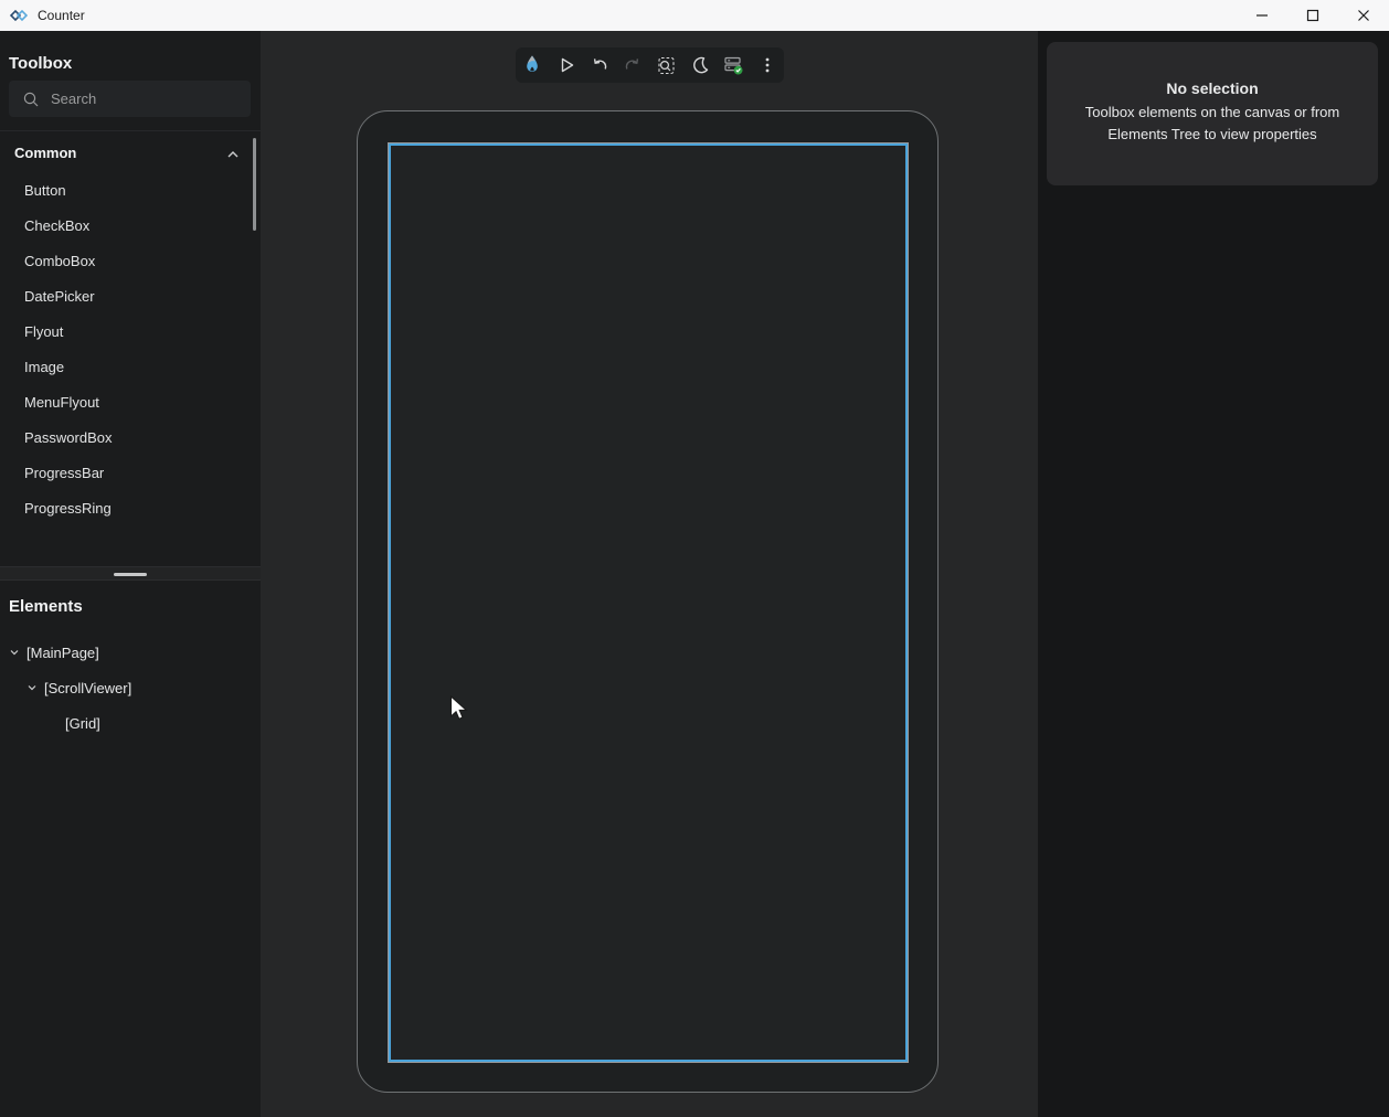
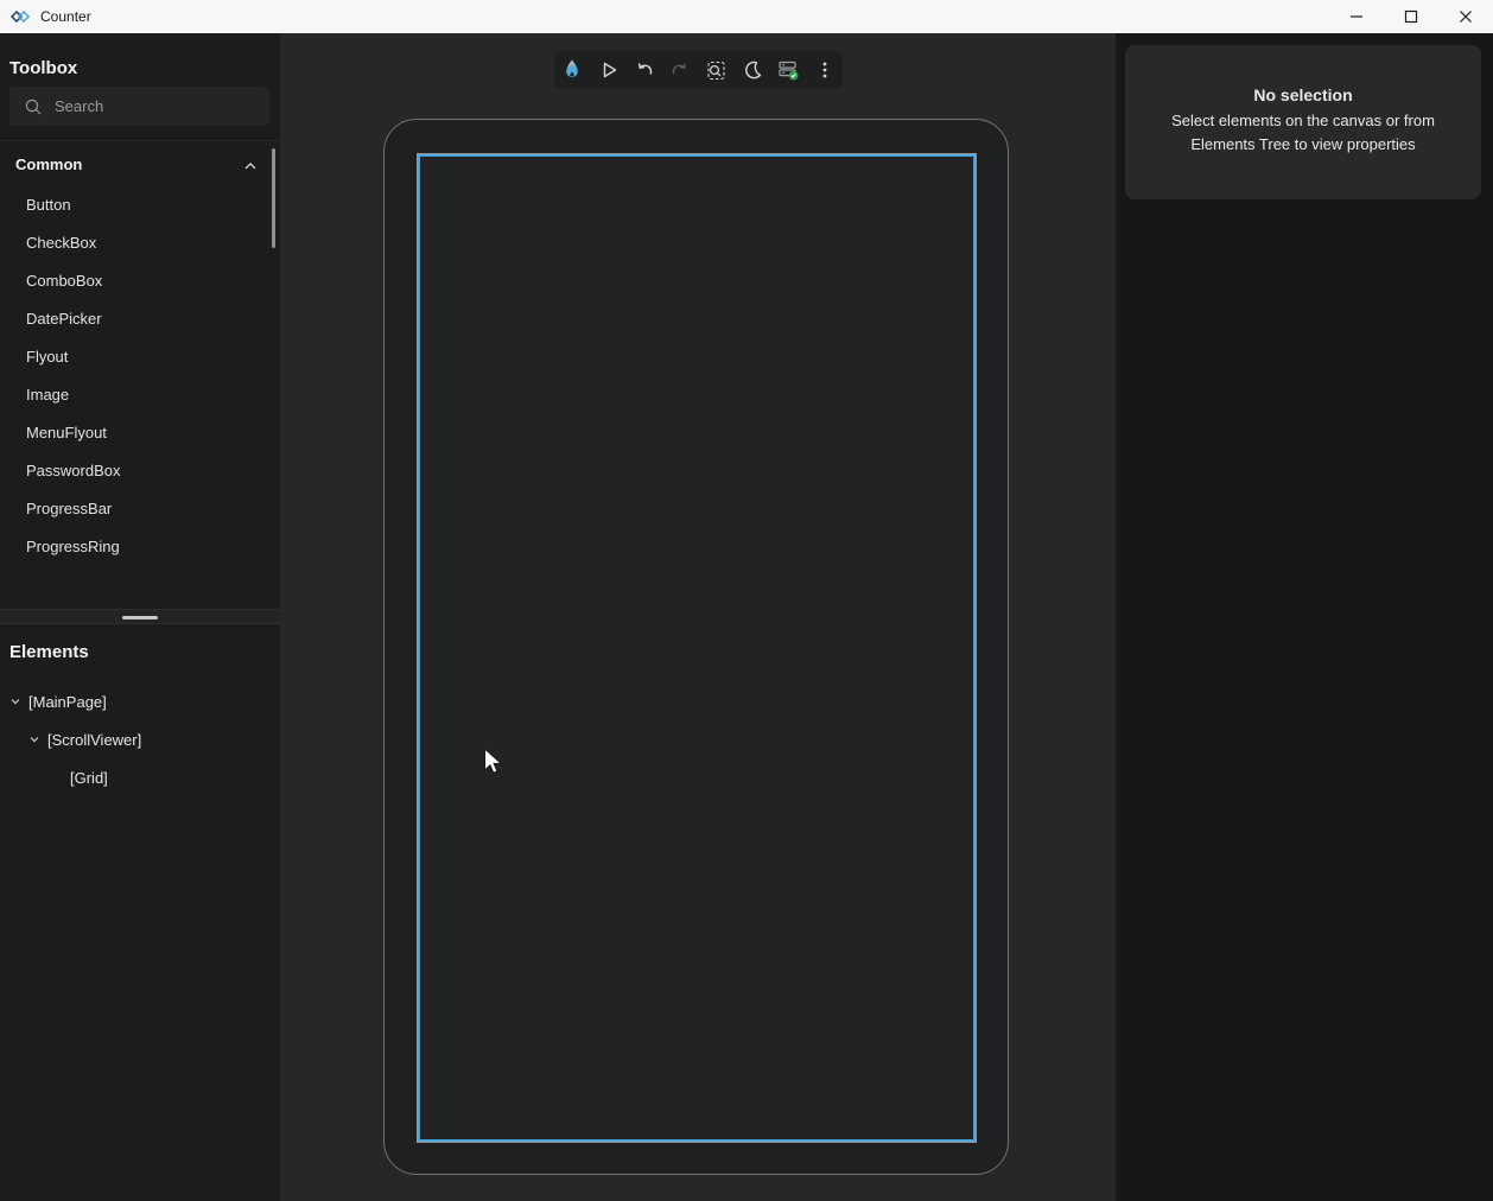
  Counter
  Toolbox
  Search
  Common
  Button
  CheckBox
  ComboBox
  DatePicker
  Flyout
  Image
  MenuFlyout
  PasswordBox
  ProgressBar
  ProgressRing
  Elements
  [MainPage]
  [ScrollViewer]
  [Grid]
  No selection
- Toolbox elements on the canvas or from Elements Tree to view properties
+ Select elements on the canvas or from Elements Tree to view properties
